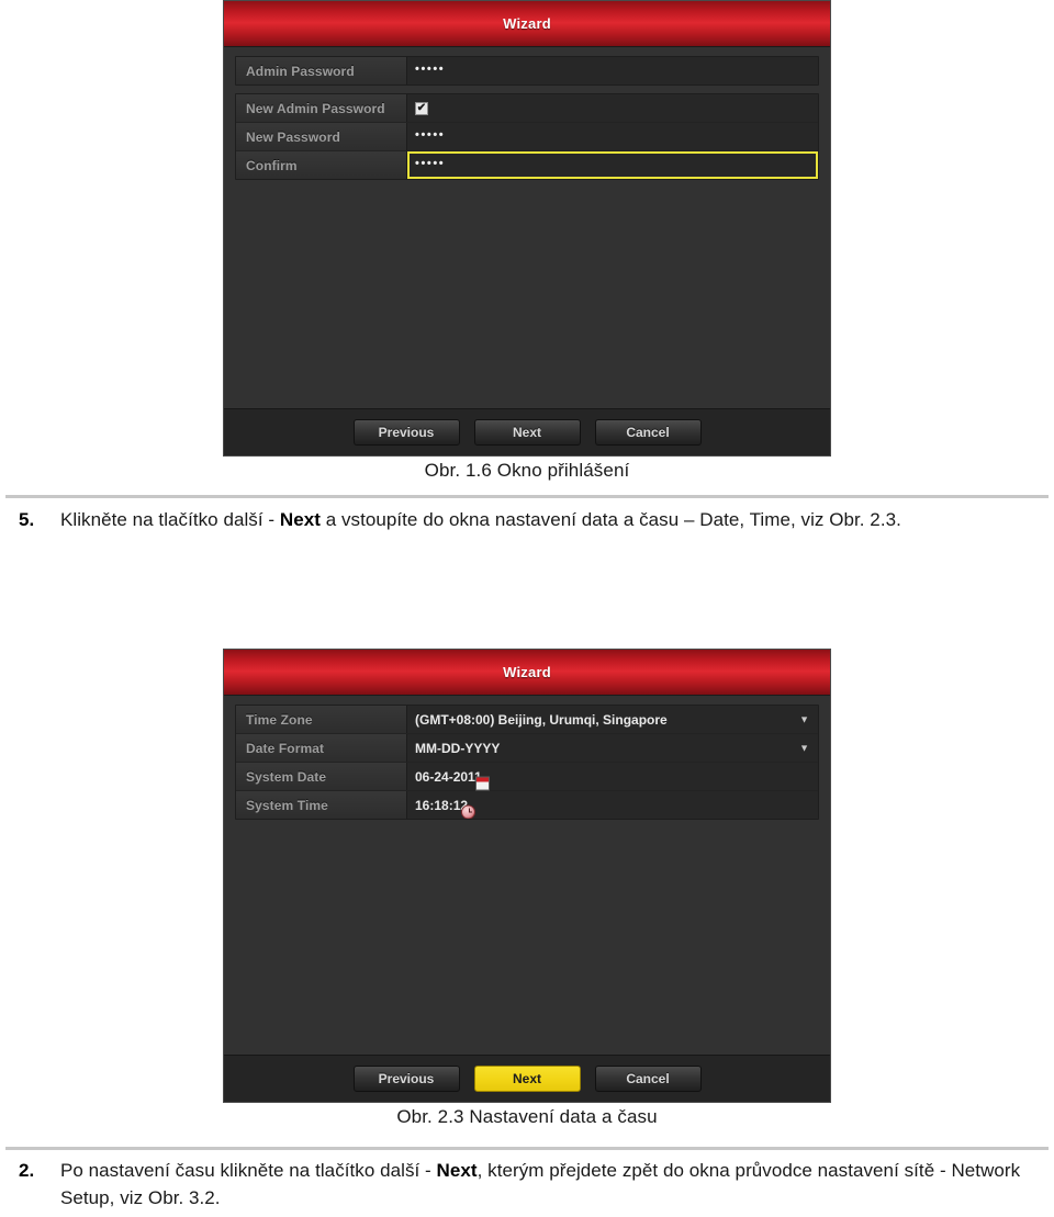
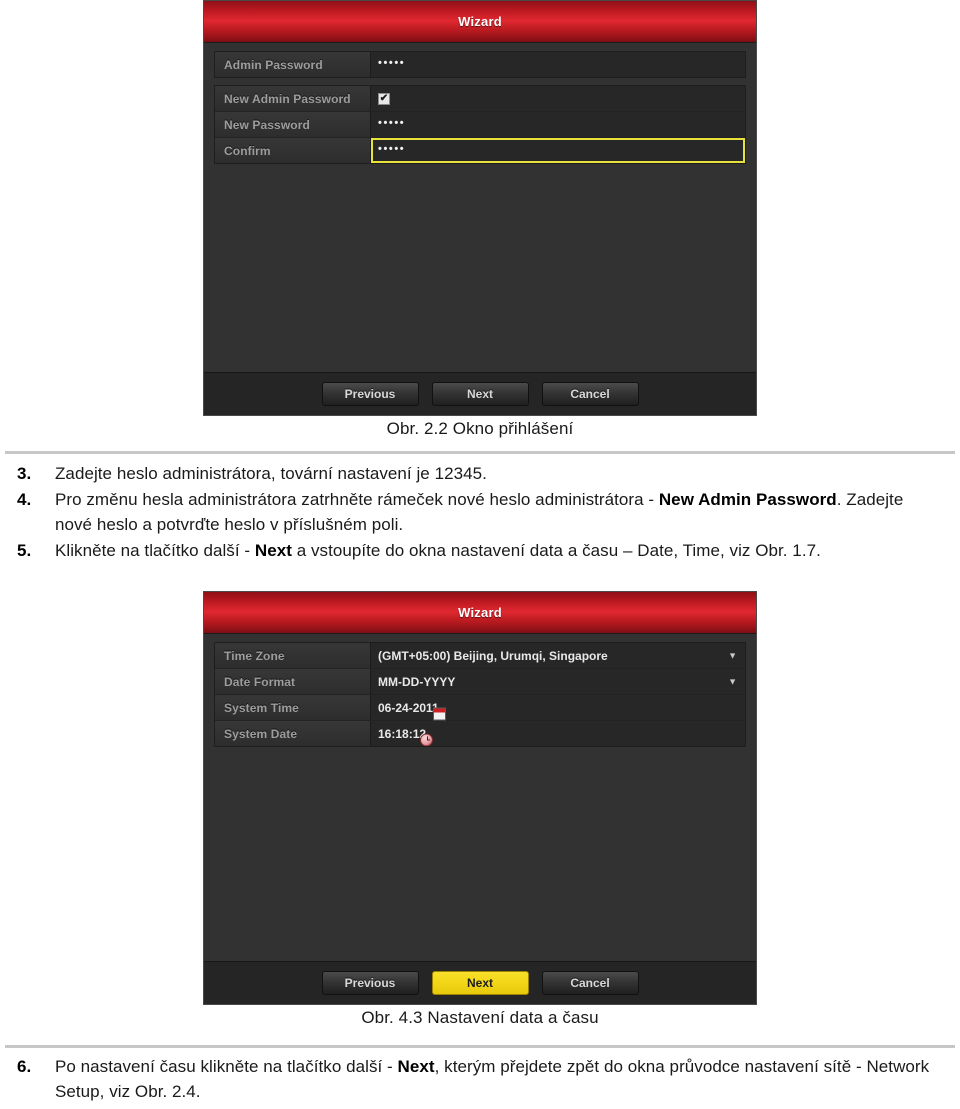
  Wizard
  Admin Password
  •••••
  New Admin Password
  ✔
  New Password
  •••••
  Confirm
  •••••
  Previous
  Next
  Cancel
- Obr. 1.6 Okno přihlášení
+ Obr. 2.2 Okno přihlášení
+ 3.
+ Zadejte heslo administrátora, tovární nastavení je 12345.
+ 4.
+ Pro změnu hesla administrátora zatrhněte rámeček nové heslo administrátora - New Admin Password. Zadejte nové heslo a potvrďte heslo v příslušném poli.
  5.
- Klikněte na tlačítko další - Next a vstoupíte do okna nastavení data a času – Date, Time, viz Obr. 2.3.
+ Klikněte na tlačítko další - Next a vstoupíte do okna nastavení data a času – Date, Time, viz Obr. 1.7.
  Wizard
  Time Zone
- (GMT+08:00) Beijing, Urumqi, Singapore
+ (GMT+05:00) Beijing, Urumqi, Singapore
  ▼
  Date Format
  MM-DD-YYYY
  ▼
- System Date
+ System Time
  06-24-201
- System Time
+ System Date
  16:18:1
  Previous
  Next
  Cancel
- Obr. 2.3 Nastavení data a času
+ Obr. 4.3 Nastavení data a času
- 2.
+ 6.
- Po nastavení času klikněte na tlačítko další - Next, kterým přejdete zpět do okna průvodce nastavení sítě - Network Setup, viz Obr. 3.2.
+ Po nastavení času klikněte na tlačítko další - Next, kterým přejdete zpět do okna průvodce nastavení sítě - Network Setup, viz Obr. 2.4.
